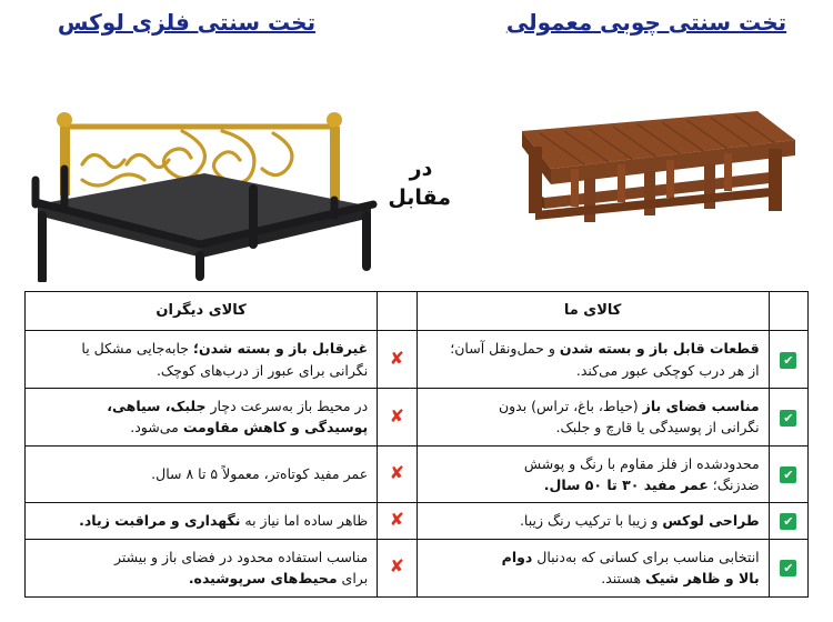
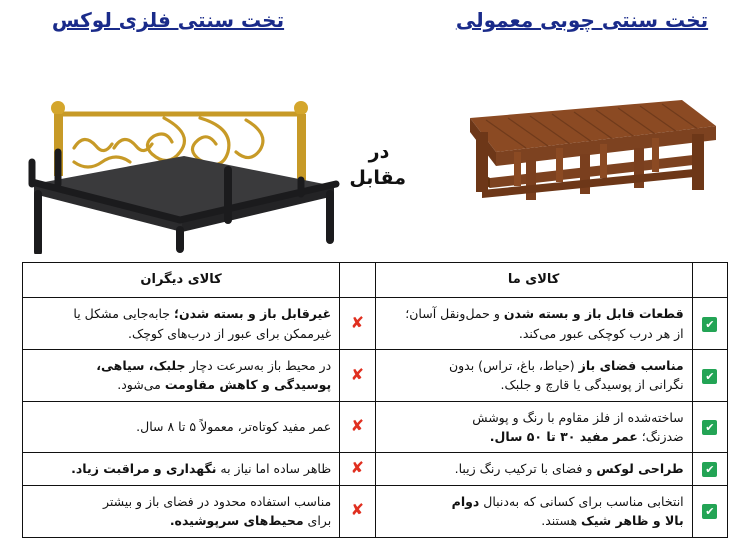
  تخت سنتی فلزی لوکس
  تخت سنتی چوبی معمولی
  در
  مقابل
  	کالای ما		کالای دیگران
- ✔	قطعات قابل باز و بسته شدن و حمل‌ونقل آسان؛ از هر درب کوچکی عبور می‌کند.	✘	غیرقابل باز و بسته شدن؛ جابه‌جایی مشکل یا نگرانی برای عبور از درب‌های کوچک.
+ ✔	قطعات قابل باز و بسته شدن و حمل‌ونقل آسان؛ از هر درب کوچکی عبور می‌کند.	✘	غیرقابل باز و بسته شدن؛ جابه‌جایی مشکل یا غیرممکن برای عبور از درب‌های کوچک.
  ✔	مناسب فضای باز (حیاط، باغ، تراس) بدون نگرانی از پوسیدگی یا قارچ و جلبک.	✘	در محیط باز به‌سرعت دچار جلبک، سیاهی، پوسیدگی و کاهش مقاومت می‌شود.
- ✔	محدود‌شده از فلز مقاوم با رنگ و پوشش ضدزنگ؛ عمر مفید ۳۰ تا ۵۰ سال.	✘	عمر مفید کوتاه‌تر، معمولاً ۵ تا ۸ سال.
+ ✔	ساخته‌شده از فلز مقاوم با رنگ و پوشش ضدزنگ؛ عمر مفید ۳۰ تا ۵۰ سال.	✘	عمر مفید کوتاه‌تر، معمولاً ۵ تا ۸ سال.
- ✔	طراحی لوکس و زیبا با ترکیب رنگ زیبا.	✘	ظاهر ساده اما نیاز به نگهداری و مراقبت زیاد.
+ ✔	طراحی لوکس و فضای با ترکیب رنگ زیبا.	✘	ظاهر ساده اما نیاز به نگهداری و مراقبت زیاد.
  ✔	انتخابی مناسب برای کسانی که به‌دنبال دوام بالا و ظاهر شیک هستند.	✘	مناسب استفاده محدود در فضای باز و بیشتر برای محیط‌های سرپوشیده.
